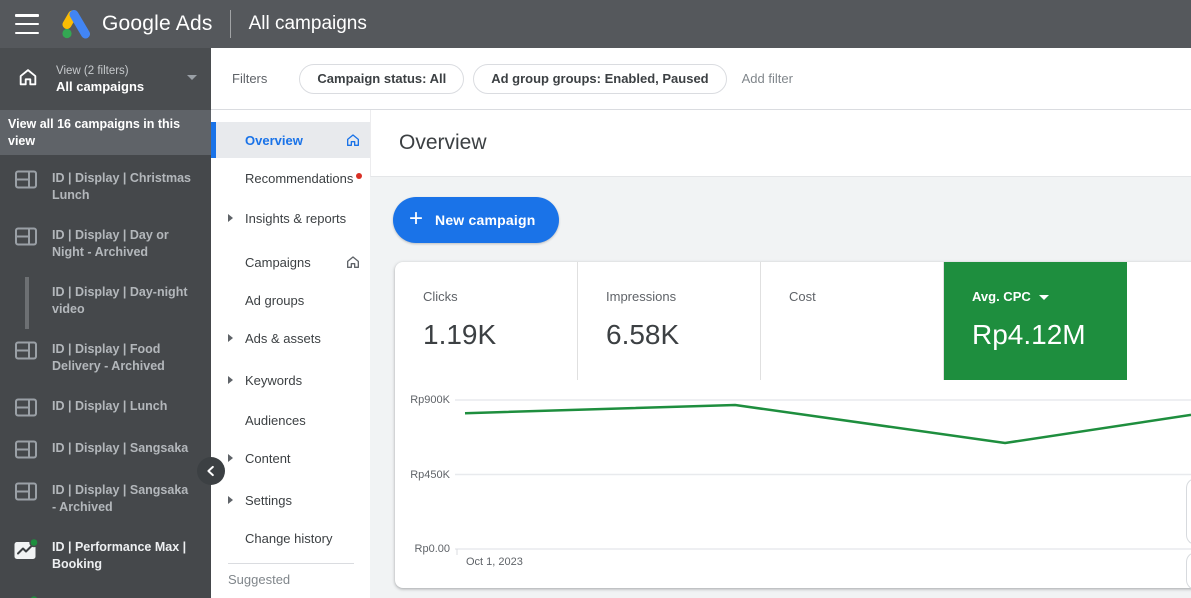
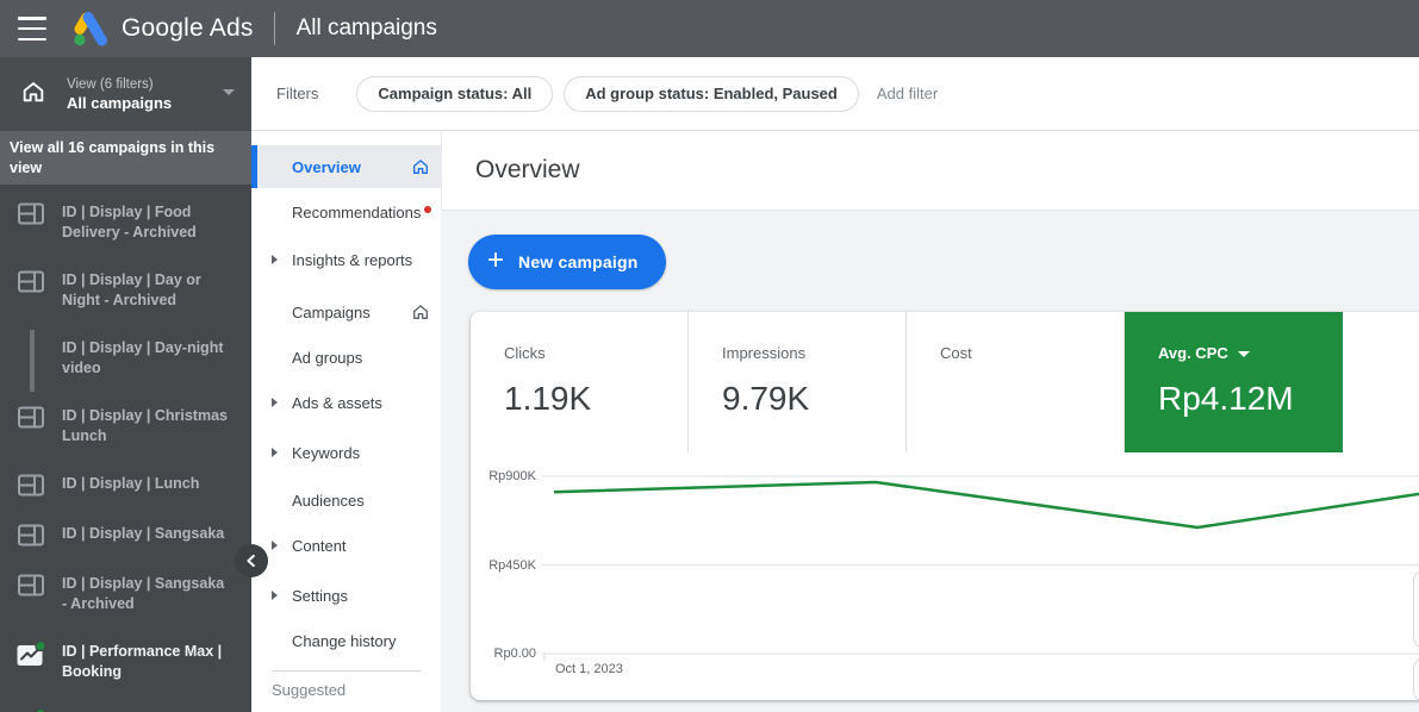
  Google Ads
  All campaigns
  Filters
  Campaign status: All
- Ad group groups: Enabled, Paused
+ Ad group status: Enabled, Paused
  Add filter
- View (2 filters)
+ View (6 filters)
  All campaigns
  View all 16 campaigns in this view
- ID | Display | Christmas Lunch
+ ID | Display | Food Delivery - Archived
  ID | Display | Day or Night - Archived
  ID | Display | Day-night video
- ID | Display | Food Delivery - Archived
+ ID | Display | Christmas Lunch
  ID | Display | Lunch
  ID | Display | Sangsaka
  ID | Display | Sangsaka - Archived
  ID | Performance Max | Booking
  Overview
  Recommendations
  Insights & reports
  Campaigns
  Ad groups
  Ads & assets
  Keywords
  Audiences
  Content
  Settings
  Change history
  Suggested
  Overview
  +
  New campaign
  Clicks
  1.19K
  Impressions
- 6.58K
+ 9.79K
  Cost
  Avg. CPC
  Rp4.12M
  Rp900K
  Rp450K
  Rp0.00
  Oct 1, 2023
